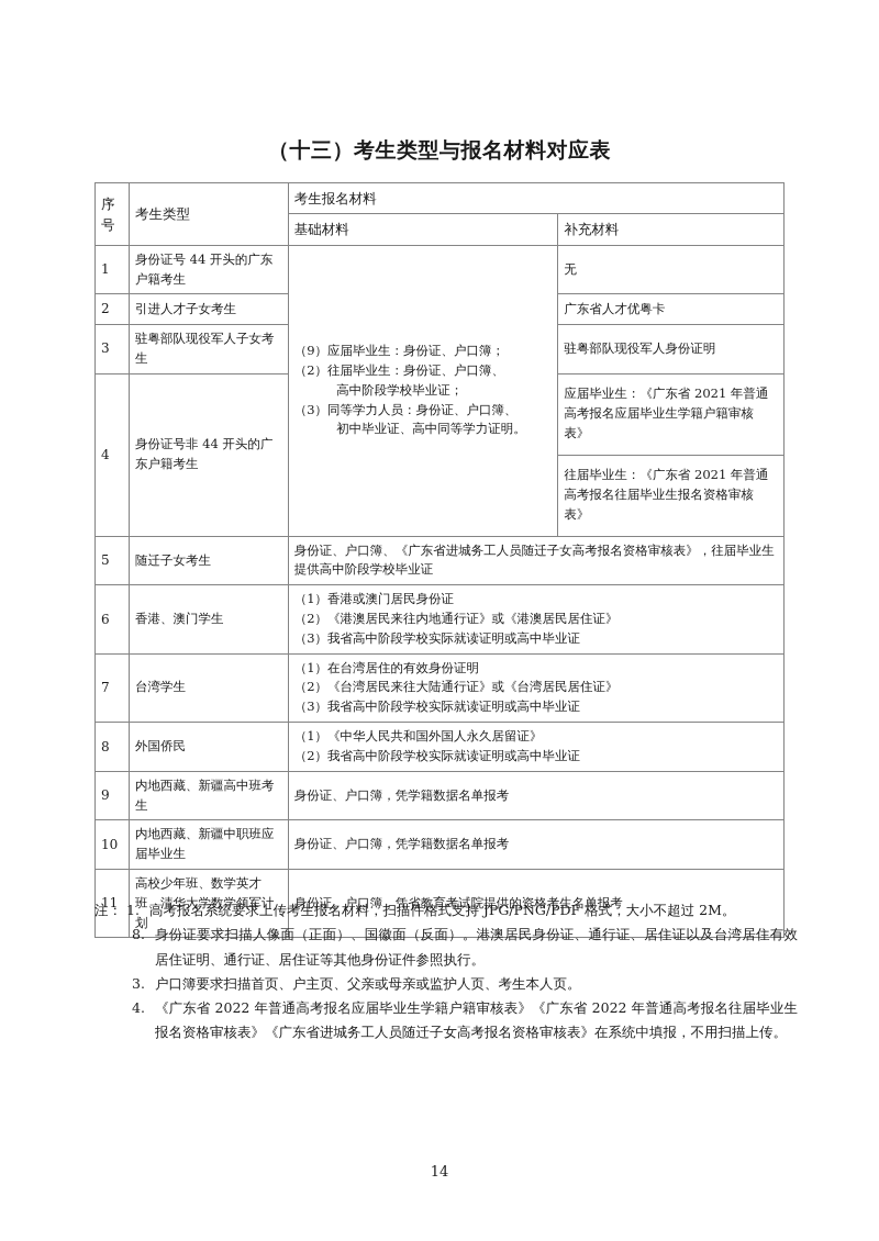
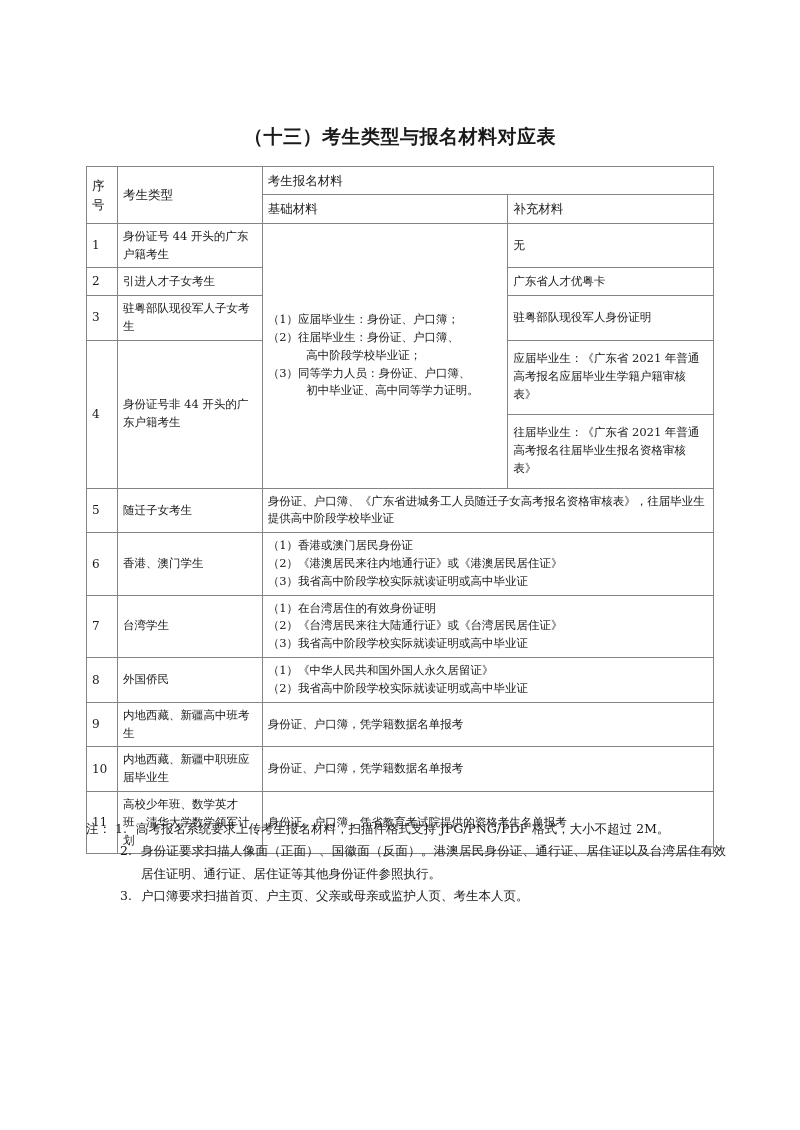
  （十三）考生类型与报名材料对应表
  序号	考生类型	考生报名材料
  基础材料	补充材料
- 1	身份证号 44 开头的广东户籍考生	（9）应届毕业生：身份证、户口簿； （2）往届毕业生：身份证、户口簿、 高中阶段学校毕业证； （3）同等学力人员：身份证、户口簿、 初中毕业证、高中同等学力证明。	无
+ 1	身份证号 44 开头的广东户籍考生	（1）应届毕业生：身份证、户口簿； （2）往届毕业生：身份证、户口簿、 高中阶段学校毕业证； （3）同等学力人员：身份证、户口簿、 初中毕业证、高中同等学力证明。	无
  2	引进人才子女考生	广东省人才优粤卡
  3	驻粤部队现役军人子女考生	驻粤部队现役军人身份证明
  4	身份证号非 44 开头的广东户籍考生	应届毕业生：《广东省 2021 年普通高考报名应届毕业生学籍户籍审核表》
  往届毕业生：《广东省 2021 年普通高考报名往届毕业生报名资格审核表》
  5	随迁子女考生	身份证、户口簿、《广东省进城务工人员随迁子女高考报名资格审核表》，往届毕业生提供高中阶段学校毕业证
  6	香港、澳门学生	（1）香港或澳门居民身份证 （2）《港澳居民来往内地通行证》或《港澳居民居住证》 （3）我省高中阶段学校实际就读证明或高中毕业证
  7	台湾学生	（1）在台湾居住的有效身份证明 （2）《台湾居民来往大陆通行证》或《台湾居民居住证》 （3）我省高中阶段学校实际就读证明或高中毕业证
  8	外国侨民	（1）《中华人民共和国外国人永久居留证》 （2）我省高中阶段学校实际就读证明或高中毕业证
  9	内地西藏、新疆高中班考生	身份证、户口簿，凭学籍数据名单报考
  10	内地西藏、新疆中职班应届毕业生	身份证、户口簿，凭学籍数据名单报考
  11	高校少年班、数学英才班、清华大学数学领军计划	身份证、户口簿，凭省教育考试院提供的资格考生名单报考
  注：
  1.
  高考报名系统要求上传考生报名材料，扫描件格式支持 JPG/PNG/PDF 格式，大小不超过 2M。
- 8.
+ 2.
  身份证要求扫描人像面（正面）、国徽面（反面）。港澳居民身份证、通行证、居住证以及台湾居住有效居住证明、通行证、居住证等其他身份证件参照执行。
  3.
  户口簿要求扫描首页、户主页、父亲或母亲或监护人页、考生本人页。
- 4.
- 《广东省 2022 年普通高考报名应届毕业生学籍户籍审核表》《广东省 2022 年普通高考报名往届毕业生报名资格审核表》《广东省进城务工人员随迁子女高考报名资格审核表》在系统中填报，不用扫描上传。
- 14
